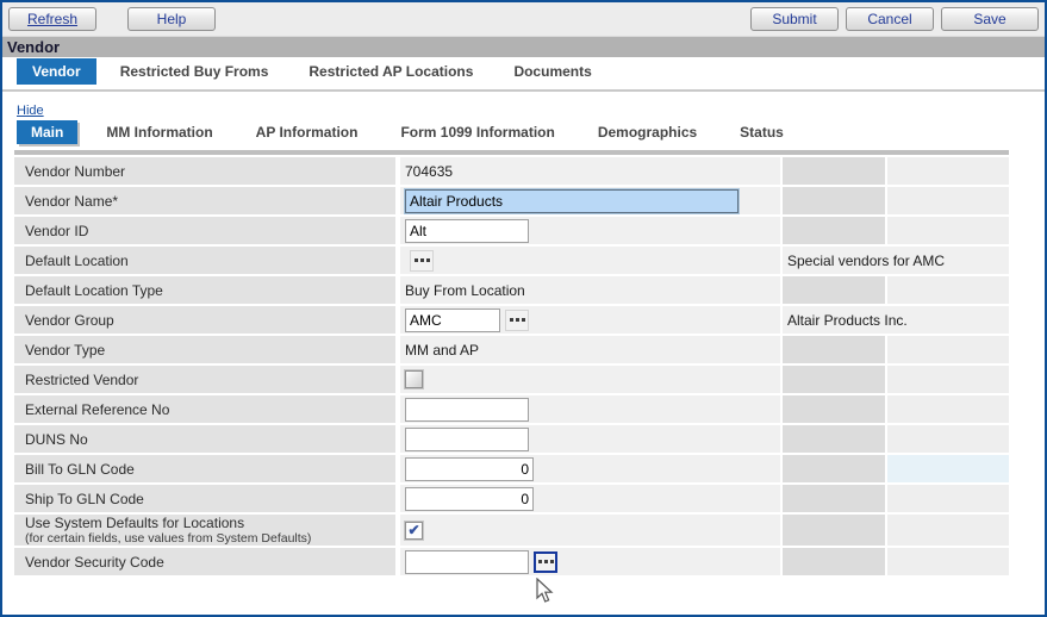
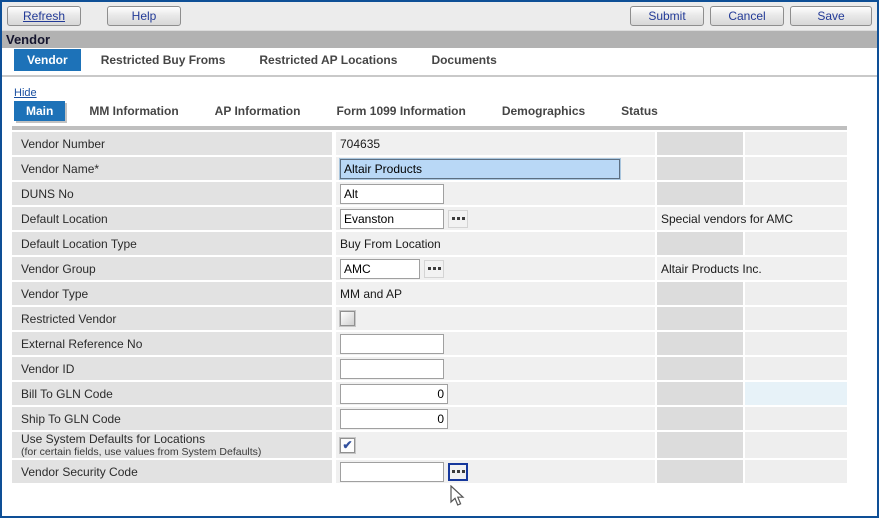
  Refresh
  Help
  Submit
  Cancel
  Save
  Vendor
  Vendor
  Restricted Buy Froms
  Restricted AP Locations
  Documents
  Hide
  Main
  MM Information
  AP Information
  Form 1099 Information
  Demographics
  Status
  Vendor Number
  704635
  Vendor Name*
  Altair Products
- Vendor ID
+ DUNS No
  Alt
  Default Location
+ Evanston
  Special vendors for AMC
  Default Location Type
  Buy From Location
  Vendor Group
  AMC
  Altair Products Inc.
  Vendor Type
  MM and AP
  Restricted Vendor
  External Reference No
- DUNS No
+ Vendor ID
  Bill To GLN Code
  0
  Ship To GLN Code
  0
  Use System Defaults for Locations
  (for certain fields, use values from System Defaults)
  ✔
  Vendor Security Code
